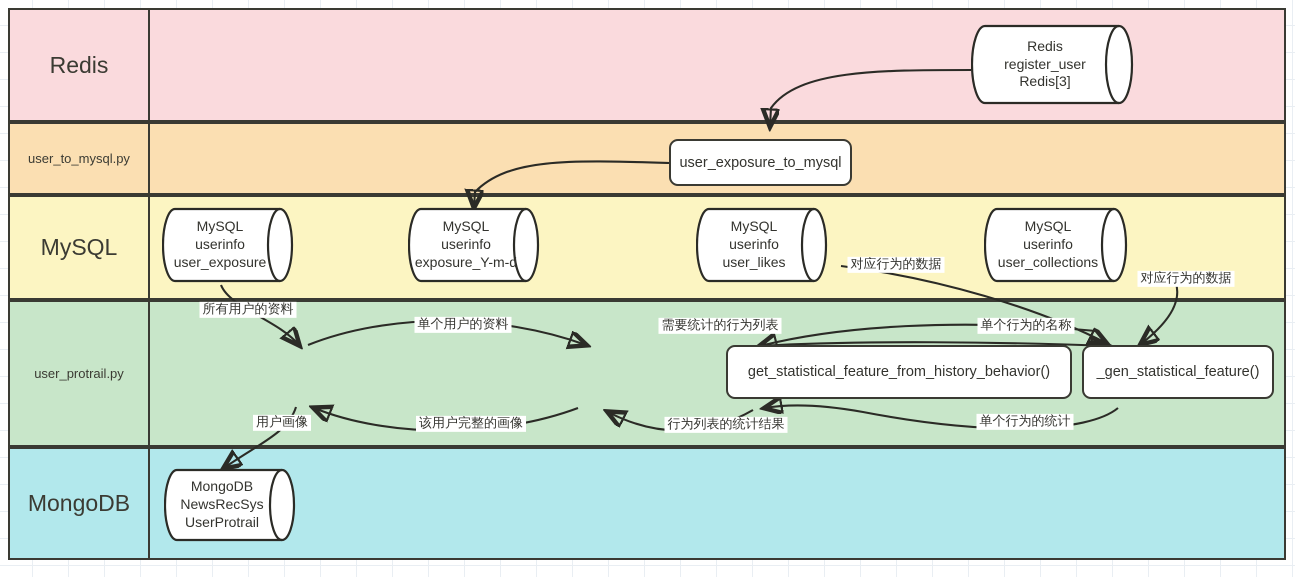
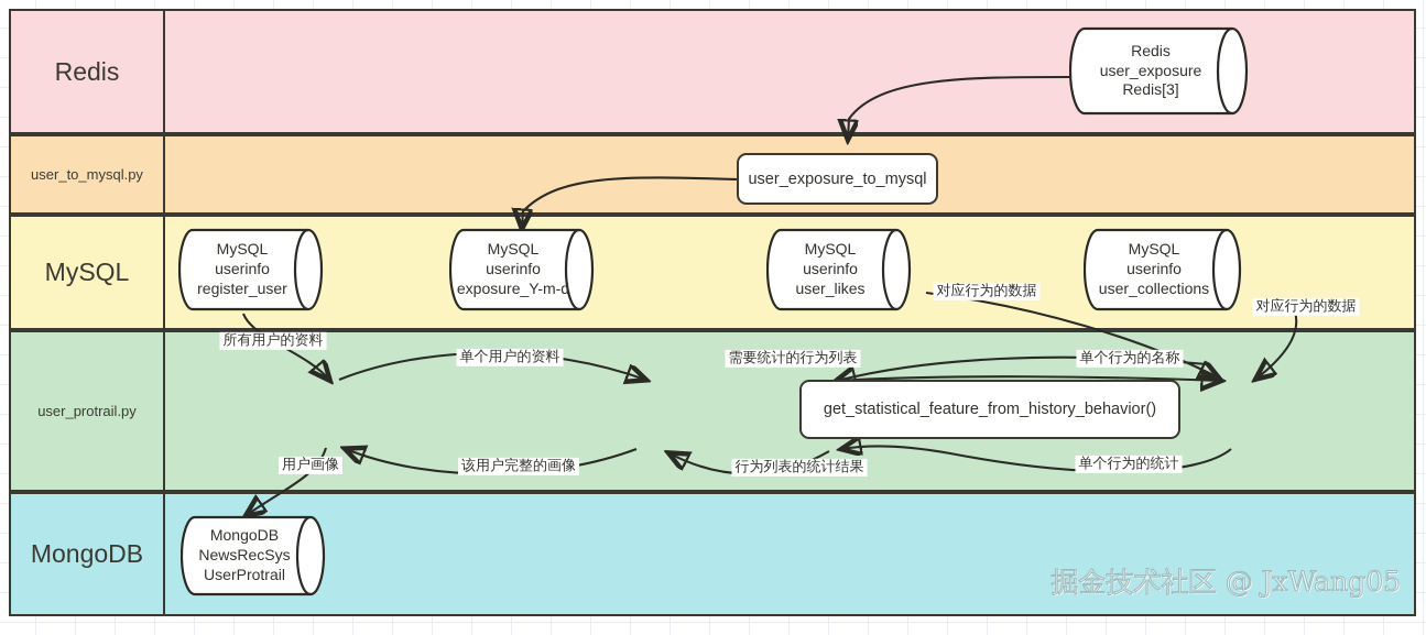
  Redis
  user_to_mysql.py
  MySQL
  user_protrail.py
  MongoDB
  Redis
- register_user
+ user_exposure
  Redis[3]
  user_exposure_to_mysql
  MySQL
  userinfo
- user_exposure
+ register_user
  MySQL
  userinfo
  exposure_Y-m-d
  MySQL
  userinfo
  user_likes
  MySQL
  userinfo
  user_collections
  get_statistical_feature_from_history_behavior()
- _gen_statistical_feature()
  MongoDB
  NewsRecSys
  UserProtrail
  所有用户的资料
  单个用户的资料
  需要统计的行为列表
  单个行为的名称
  对应行为的数据
  对应行为的数据
  用户画像
  该用户完整的画像
  行为列表的统计结果
  单个行为的统计
+ 掘金技术社区 @ JxWang05
